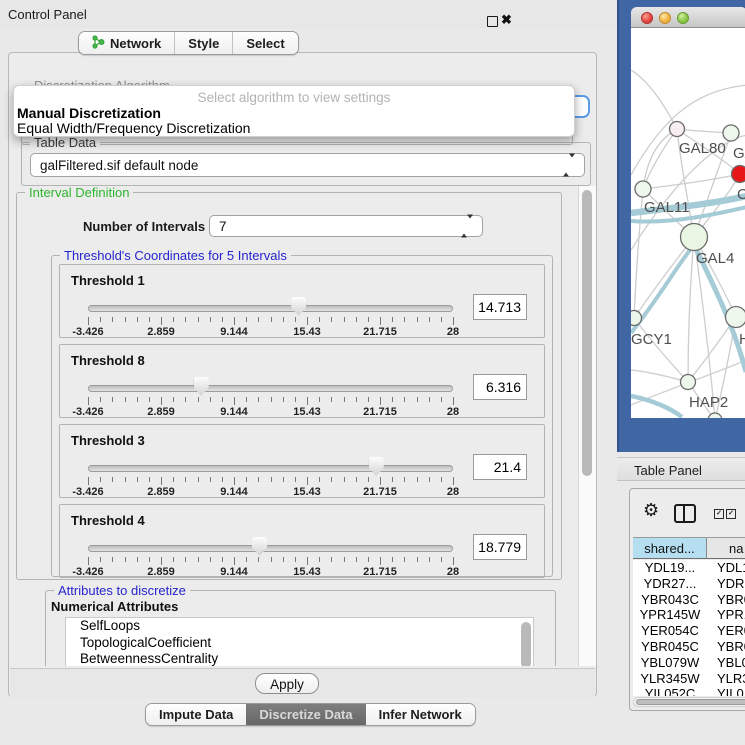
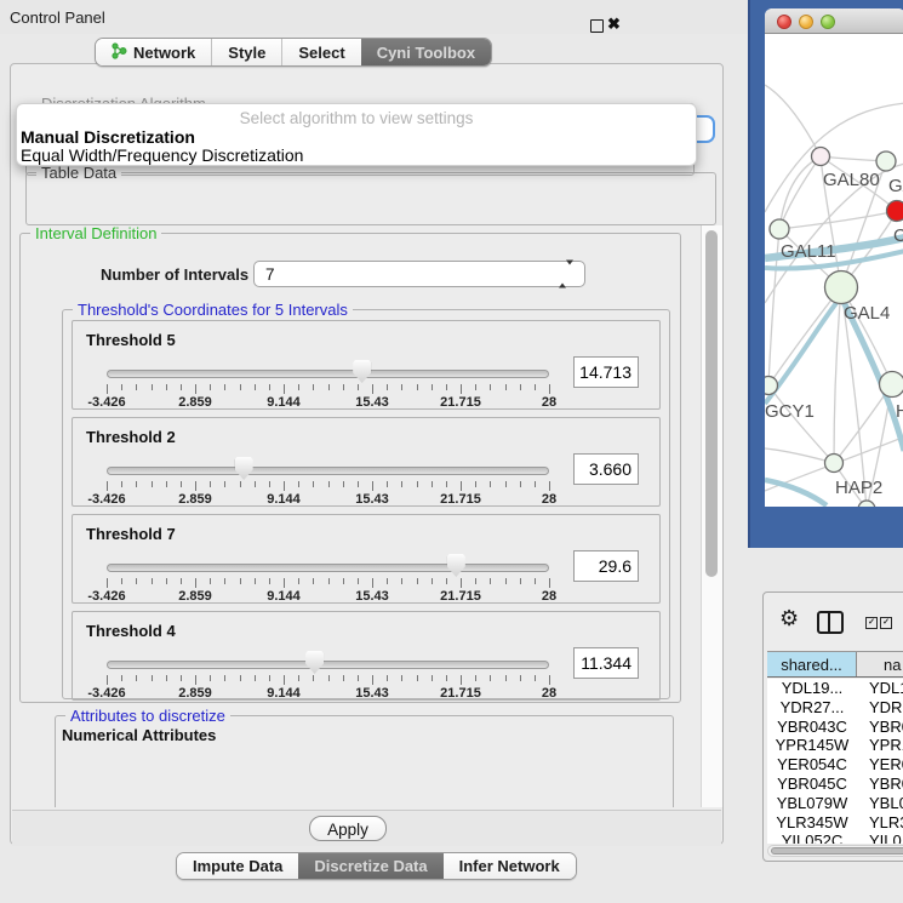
  Control Panel
  ✖
  Network
  Style
  Select
+ Cyni Toolbox
  Table Data
- galFiltered.sif default node
  Apply
  Select algorithm to view settings
  Manual Discretization
  Equal Width/Frequency Discretization
  Interval Definition
  Number of Intervals
  7
  Threshold's Coordinates for 5 Intervals
- Threshold 1
+ Threshold 5
  -3.426
  2.859
  9.144
  15.43
  21.715
  28
  14.713
- Threshold 8
+ Threshold 2
  -3.426
  2.859
  9.144
  15.43
  21.715
  28
- 6.316
+ 3.660
- Threshold 3
+ Threshold 7
  -3.426
  2.859
  9.144
  15.43
  21.715
  28
- 21.4
+ 29.6
  Threshold 4
  -3.426
  2.859
  9.144
  15.43
  21.715
  28
- 18.779
+ 11.344
  Attributes to discretize
  Numerical Attributes
- SelfLoops
- TopologicalCoefficient
- BetweennessCentrality
  Impute Data
  Discretize Data
  Infer Network
  GAL80
  C
  GAL11
  GAL4
  GCY1
  H
  HAP2
- Table Panel
  ⚙
  shared...
  na
  YDL19...
  YDL
  YDR27...
  YDR
  YBR043C
  YBR
  YPR145W
  YPR
  YER054C
  YER
  YBR045C
  YBR
  YBL079W
  YBL
  YLR345W
  YLR
  YIL052C
  YIL0
